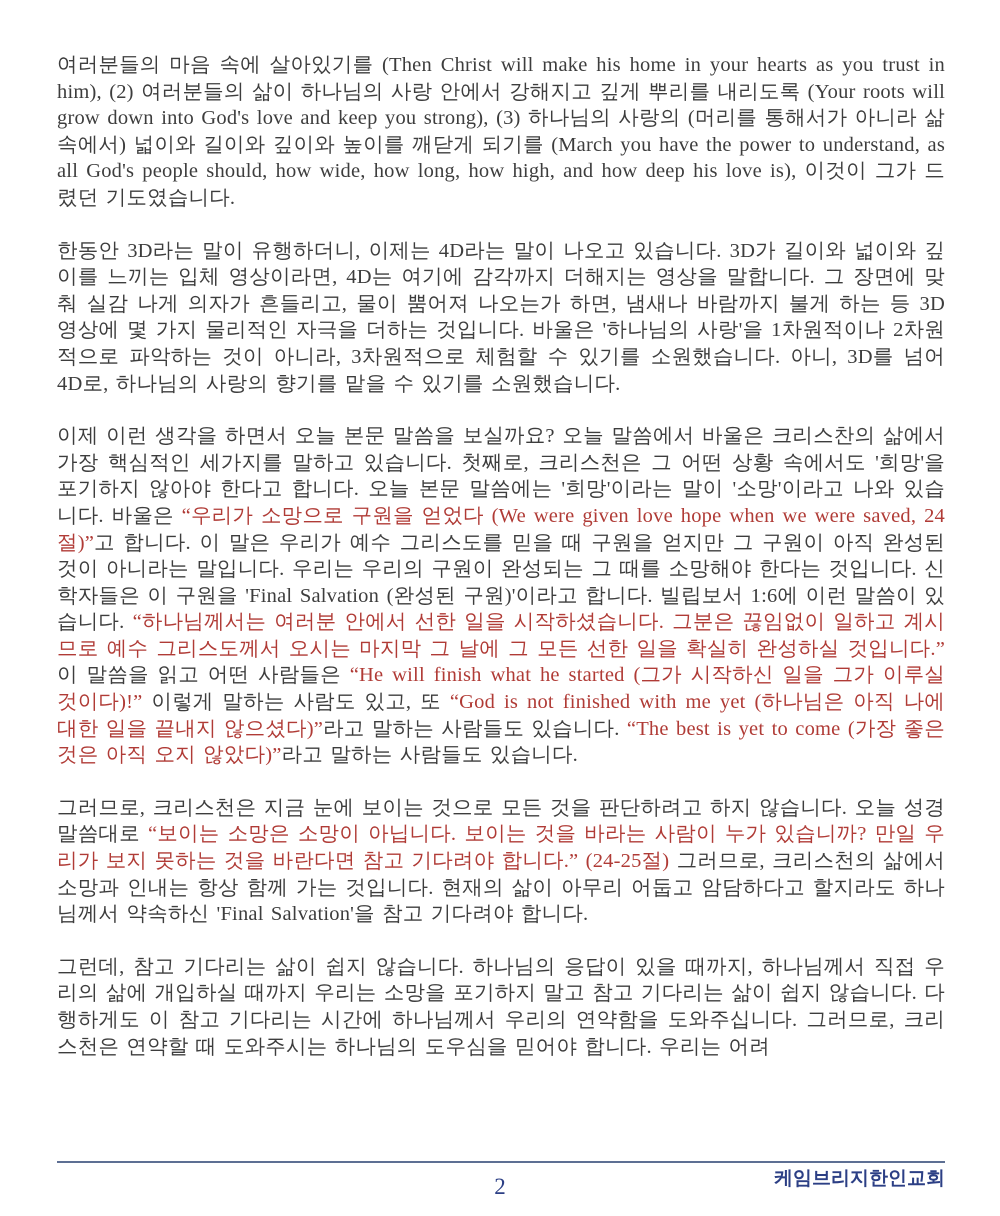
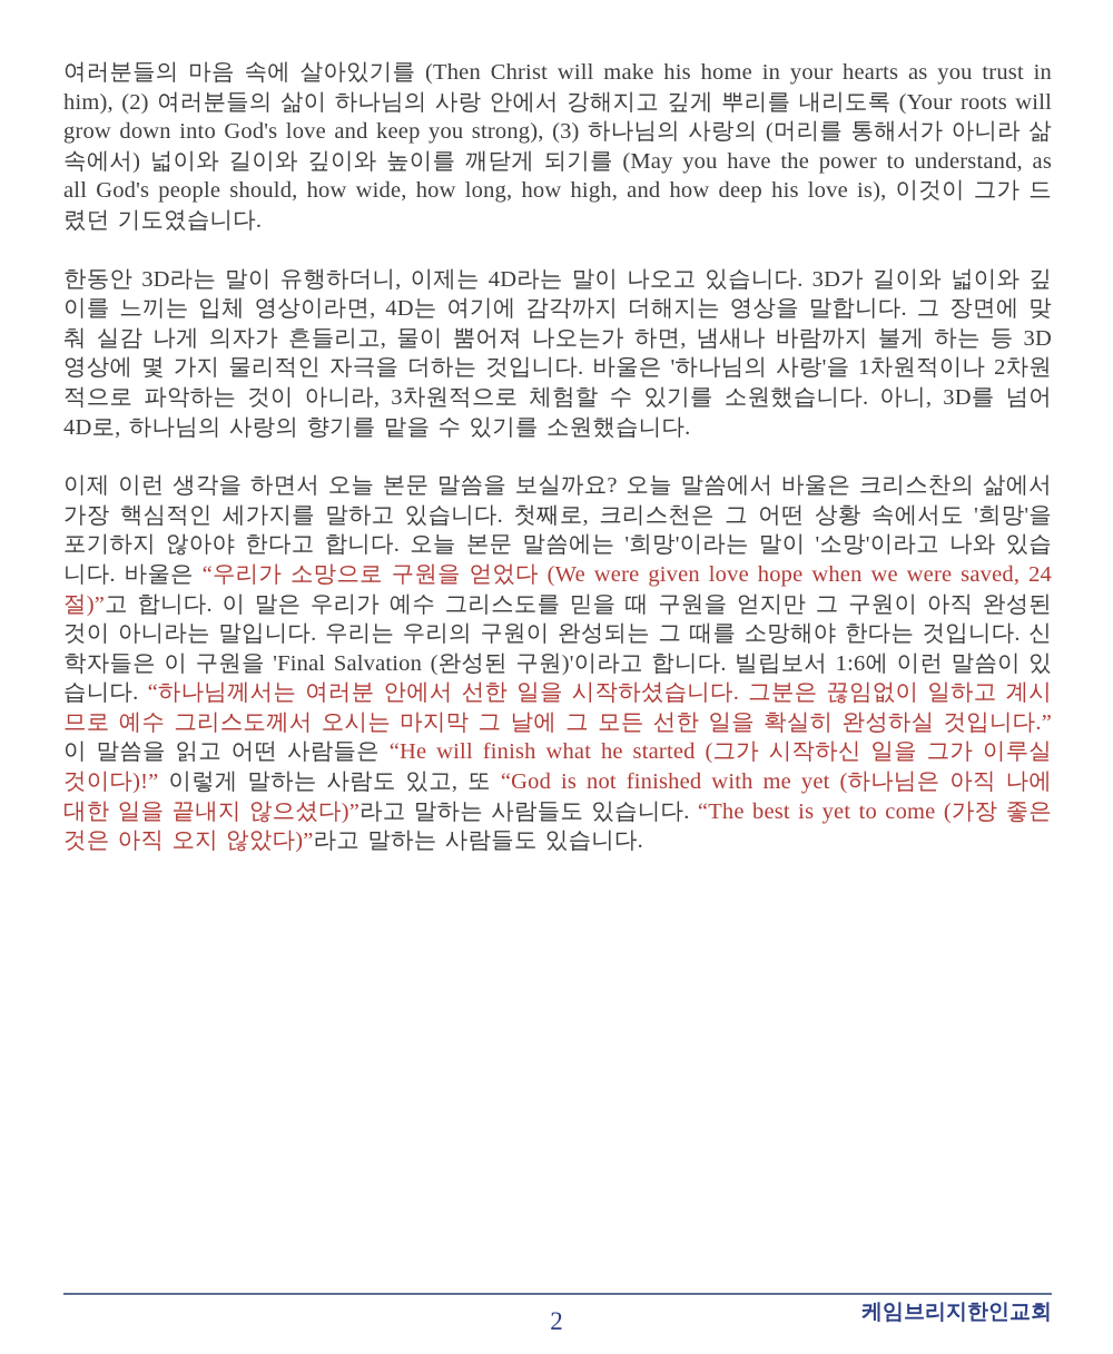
- 여러분들의 마음 속에 살아있기를 (Then Christ will make his home in your hearts as you trust in him), (2) 여러분들의 삶이 하나님의 사랑 안에서 강해지고 깊게 뿌리를 내리도록 (Your roots will grow down into God's love and keep you strong), (3) 하나님의 사랑의 (머리를 통해서가 아니라 삶 속에서) 넓이와 길이와 깊이와 높이를 깨닫게 되기를 (March you have the power to understand, as all God's people should, how wide, how long, how high, and how deep his love is), 이것이 그가 드렸던 기도였습니다.
+ 여러분들의 마음 속에 살아있기를 (Then Christ will make his home in your hearts as you trust in him), (2) 여러분들의 삶이 하나님의 사랑 안에서 강해지고 깊게 뿌리를 내리도록 (Your roots will grow down into God's love and keep you strong), (3) 하나님의 사랑의 (머리를 통해서가 아니라 삶 속에서) 넓이와 길이와 깊이와 높이를 깨닫게 되기를 (May you have the power to understand, as all God's people should, how wide, how long, how high, and how deep his love is), 이것이 그가 드렸던 기도였습니다.
  한동안 3D라는 말이 유행하더니, 이제는 4D라는 말이 나오고 있습니다. 3D가 길이와 넓이와 깊이를 느끼는 입체 영상이라면, 4D는 여기에 감각까지 더해지는 영상을 말합니다. 그 장면에 맞춰 실감 나게 의자가 흔들리고, 물이 뿜어져 나오는가 하면, 냄새나 바람까지 불게 하는 등 3D 영상에 몇 가지 물리적인 자극을 더하는 것입니다. 바울은 '하나님의 사랑'을 1차원적이나 2차원적으로 파악하는 것이 아니라, 3차원적으로 체험할 수 있기를 소원했습니다. 아니, 3D를 넘어 4D로, 하나님의 사랑의 향기를 맡을 수 있기를 소원했습니다.
  이제 이런 생각을 하면서 오늘 본문 말씀을 보실까요? 오늘 말씀에서 바울은 크리스찬의 삶에서 가장 핵심적인 세가지를 말하고 있습니다. 첫째로, 크리스천은 그 어떤 상황 속에서도 '희망'을 포기하지 않아야 한다고 합니다. 오늘 본문 말씀에는 '희망'이라는 말이 '소망'이라고 나와 있습니다. 바울은 “우리가 소망으로 구원을 얻었다 (We were given love hope when we were saved, 24절)”고 합니다. 이 말은 우리가 예수 그리스도를 믿을 때 구원을 얻지만 그 구원이 아직 완성된 것이 아니라는 말입니다. 우리는 우리의 구원이 완성되는 그 때를 소망해야 한다는 것입니다. 신학자들은 이 구원을 'Final Salvation (완성된 구원)'이라고 합니다. 빌립보서 1:6에 이런 말씀이 있습니다. “하나님께서는 여러분 안에서 선한 일을 시작하셨습니다. 그분은 끊임없이 일하고 계시므로 예수 그리스도께서 오시는 마지막 그 날에 그 모든 선한 일을 확실히 완성하실 것입니다.” 이 말씀을 읽고 어떤 사람들은 “He will finish what he started (그가 시작하신 일을 그가 이루실 것이다)!” 이렇게 말하는 사람도 있고, 또 “God is not finished with me yet (하나님은 아직 나에 대한 일을 끝내지 않으셨다)”라고 말하는 사람들도 있습니다. “The best is yet to come (가장 좋은 것은 아직 오지 않았다)”라고 말하는 사람들도 있습니다.
- 그러므로, 크리스천은 지금 눈에 보이는 것으로 모든 것을 판단하려고 하지 않습니다. 오늘 성경 말씀대로 “보이는 소망은 소망이 아닙니다. 보이는 것을 바라는 사람이 누가 있습니까? 만일 우리가 보지 못하는 것을 바란다면 참고 기다려야 합니다.” (24-25절) 그러므로, 크리스천의 삶에서 소망과 인내는 항상 함께 가는 것입니다. 현재의 삶이 아무리 어둡고 암담하다고 할지라도 하나님께서 약속하신 'Final Salvation'을 참고 기다려야 합니다.
- 그런데, 참고 기다리는 삶이 쉽지 않습니다. 하나님의 응답이 있을 때까지, 하나님께서 직접 우리의 삶에 개입하실 때까지 우리는 소망을 포기하지 말고 참고 기다리는 삶이 쉽지 않습니다. 다행하게도 이 참고 기다리는 시간에 하나님께서 우리의 연약함을 도와주십니다. 그러므로, 크리스천은 연약할 때 도와주시는 하나님의 도우심을 믿어야 합니다. 우리는 어려
  케임브리지한인교회
  2
